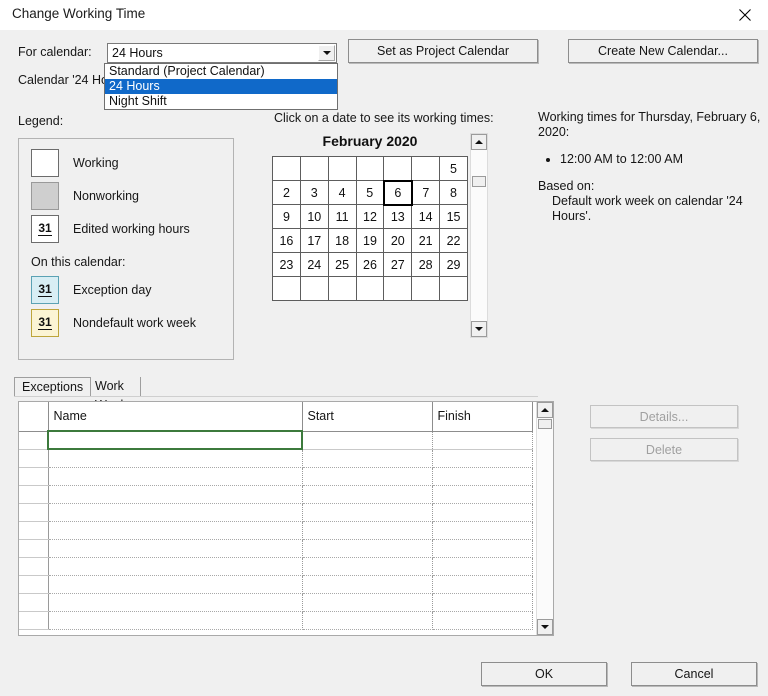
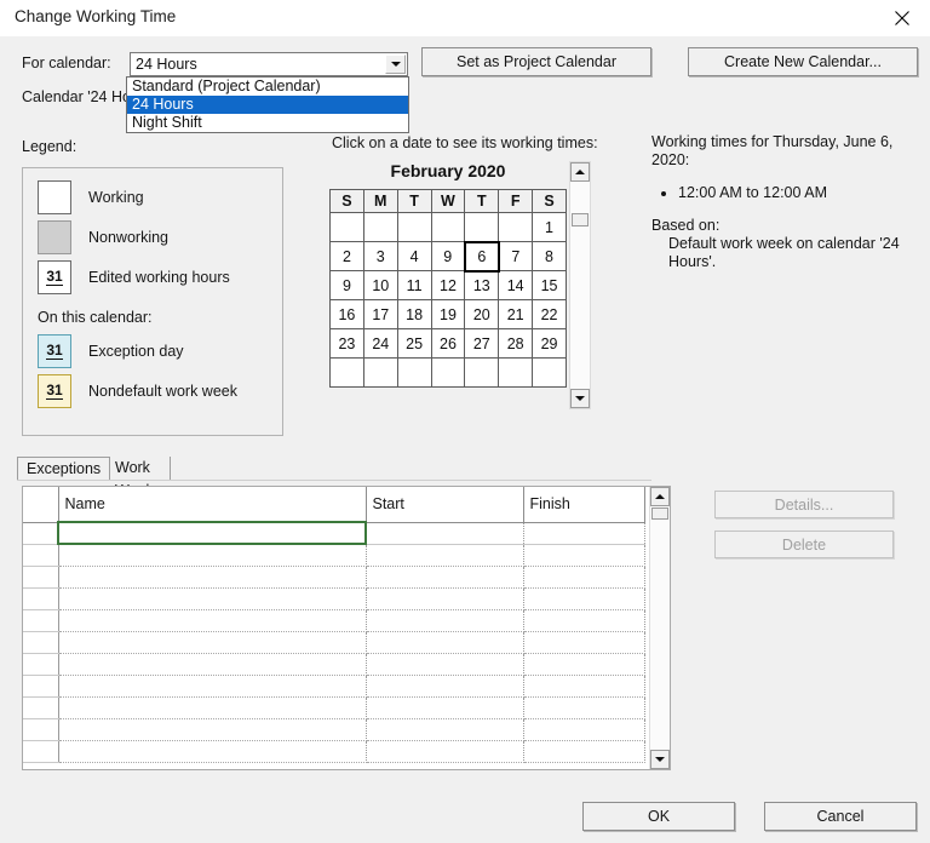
  Change Working Time
  For calendar:
  24 Hours
  Standard (Project Calendar)
  24 Hours
  Night Shift
  Set as Project Calendar
  Create New Calendar...
  Legend:
  Working
  Nonworking
  31
  Edited working hours
  On this calendar:
  31
  Exception day
  31
  Nondefault work week
  Click on a date to see its working times:
  February 2020
+ S	M	T	W	T	F	S
- 						5
+ 						1
- 2	3	4	5	6	7	8
+ 2	3	4	9	6	7	8
  9	10	11	12	13	14	15
  16	17	18	19	20	21	22
  23	24	25	26	27	28	29
- Working times for Thursday, February 6, 2020:
+ Working times for Thursday, June 6, 2020:
  12:00 AM to 12:00 AM
  Based on:
  Default work week on calendar '24 Hours'.
  Exceptions
  	Name	Start	Finish
  Details...
  Delete
  OK
  Cancel
